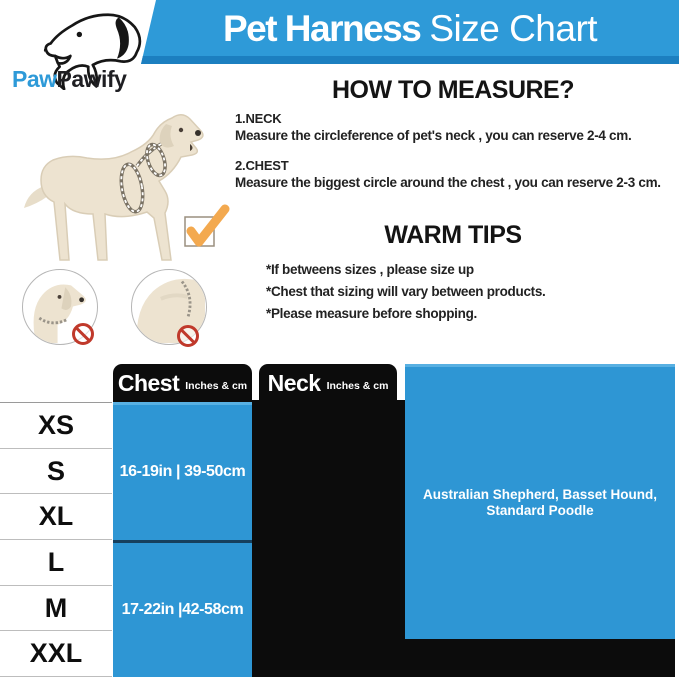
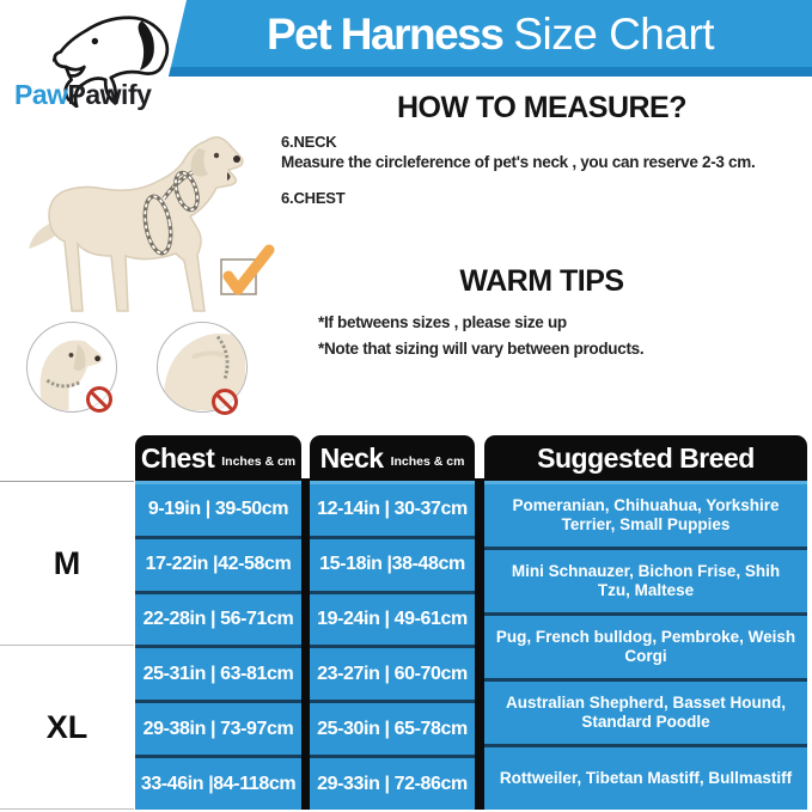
  Pet Harness Size Chart
  PawPawify
  HOW TO MEASURE?
- 1.NECK
+ 6.NECK
- Measure the circleference of pet's neck , you can reserve 2-4 cm.
+ Measure the circleference of pet's neck , you can reserve 2-3 cm.
- 2.CHEST
+ 6.CHEST
- Measure the biggest circle around the chest , you can reserve 2-3 cm.
  WARM TIPS
  *If betweens sizes , please size up
- *Chest that sizing will vary between products.
+ *Note that sizing will vary between products.
- *Please measure before shopping.
- XS
- S
- XL
+ M
- L
- M
+ XL
- XXL
  Chest
  Inches & cm
- 16-19in | 39-50cm
+ 9-19in | 39-50cm
  17-22in |42-58cm
+ 22-28in | 56-71cm
+ 25-31in | 63-81cm
+ 29-38in | 73-97cm
+ 33-46in |84-118cm
  Neck
  Inches & cm
+ 12-14in | 30-37cm
+ 15-18in |38-48cm
+ 19-24in | 49-61cm
+ 23-27in | 60-70cm
+ 25-30in | 65-78cm
+ 29-33in | 72-86cm
+ Suggested Breed
+ Pomeranian, Chihuahua, Yorkshire Terrier, Small Puppies
+ Mini Schnauzer, Bichon Frise, Shih Tzu, Maltese
+ Pug, French bulldog, Pembroke, Weish Corgi
  Australian Shepherd, Basset Hound, Standard Poodle
+ Rottweiler, Tibetan Mastiff, Bullmastiff
